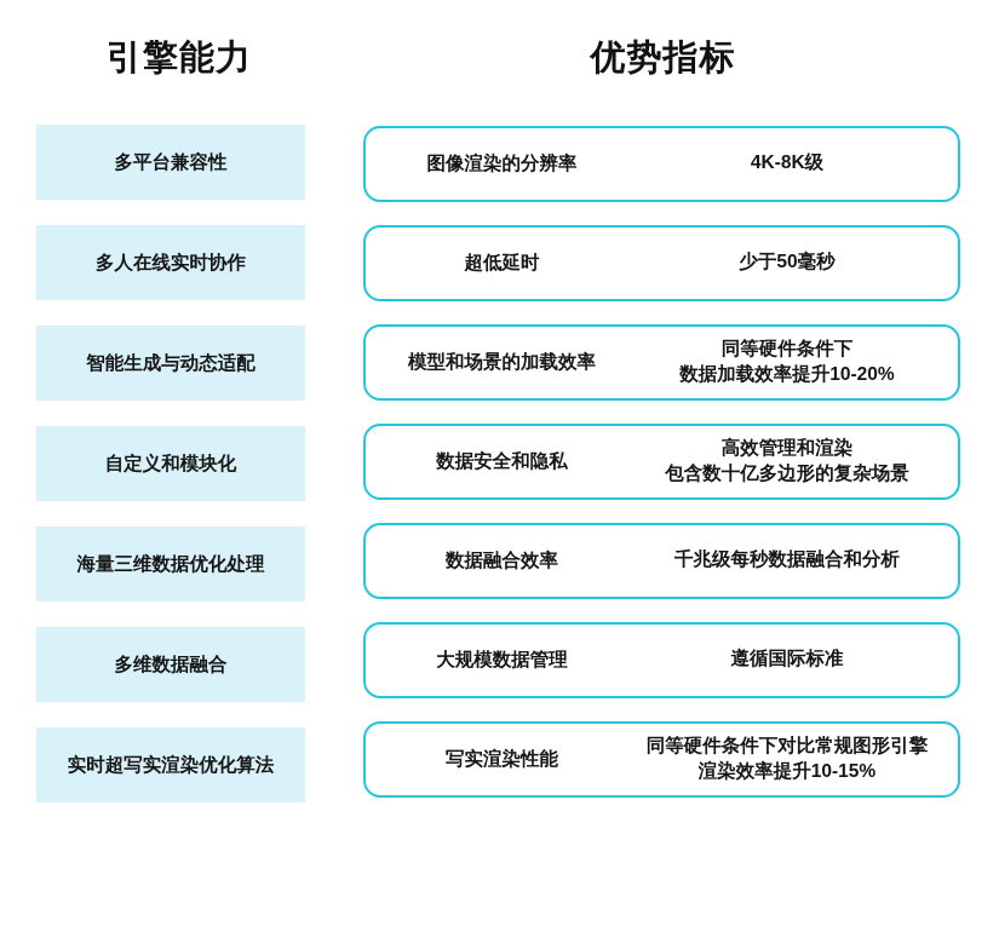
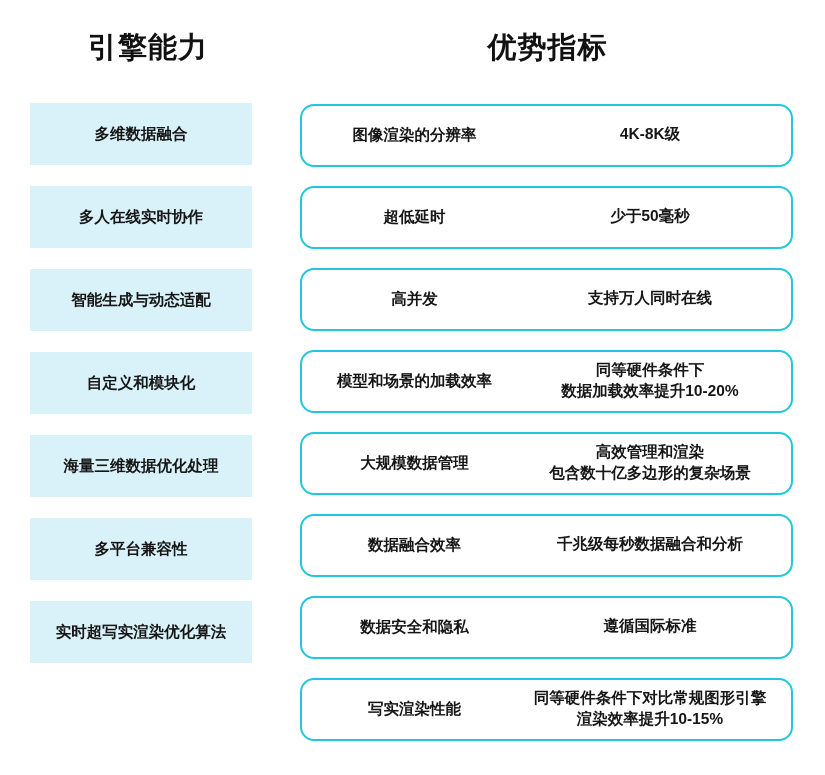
  引擎能力
  优势指标
- 多平台兼容性
+ 多维数据融合
  多人在线实时协作
  智能生成与动态适配
  自定义和模块化
  海量三维数据优化处理
- 多维数据融合
+ 多平台兼容性
  实时超写实渲染优化算法
  图像渲染的分辨率
  4K-8K级
  超低延时
  少于50毫秒
+ 高并发
+ 支持万人同时在线
  模型和场景的加载效率
  同等硬件条件下
  数据加载效率提升10-20%
- 数据安全和隐私
+ 大规模数据管理
  高效管理和渲染
  包含数十亿多边形的复杂场景
  数据融合效率
  千兆级每秒数据融合和分析
- 大规模数据管理
+ 数据安全和隐私
  遵循国际标准
  写实渲染性能
  同等硬件条件下对比常规图形引擎
  渲染效率提升10-15%
